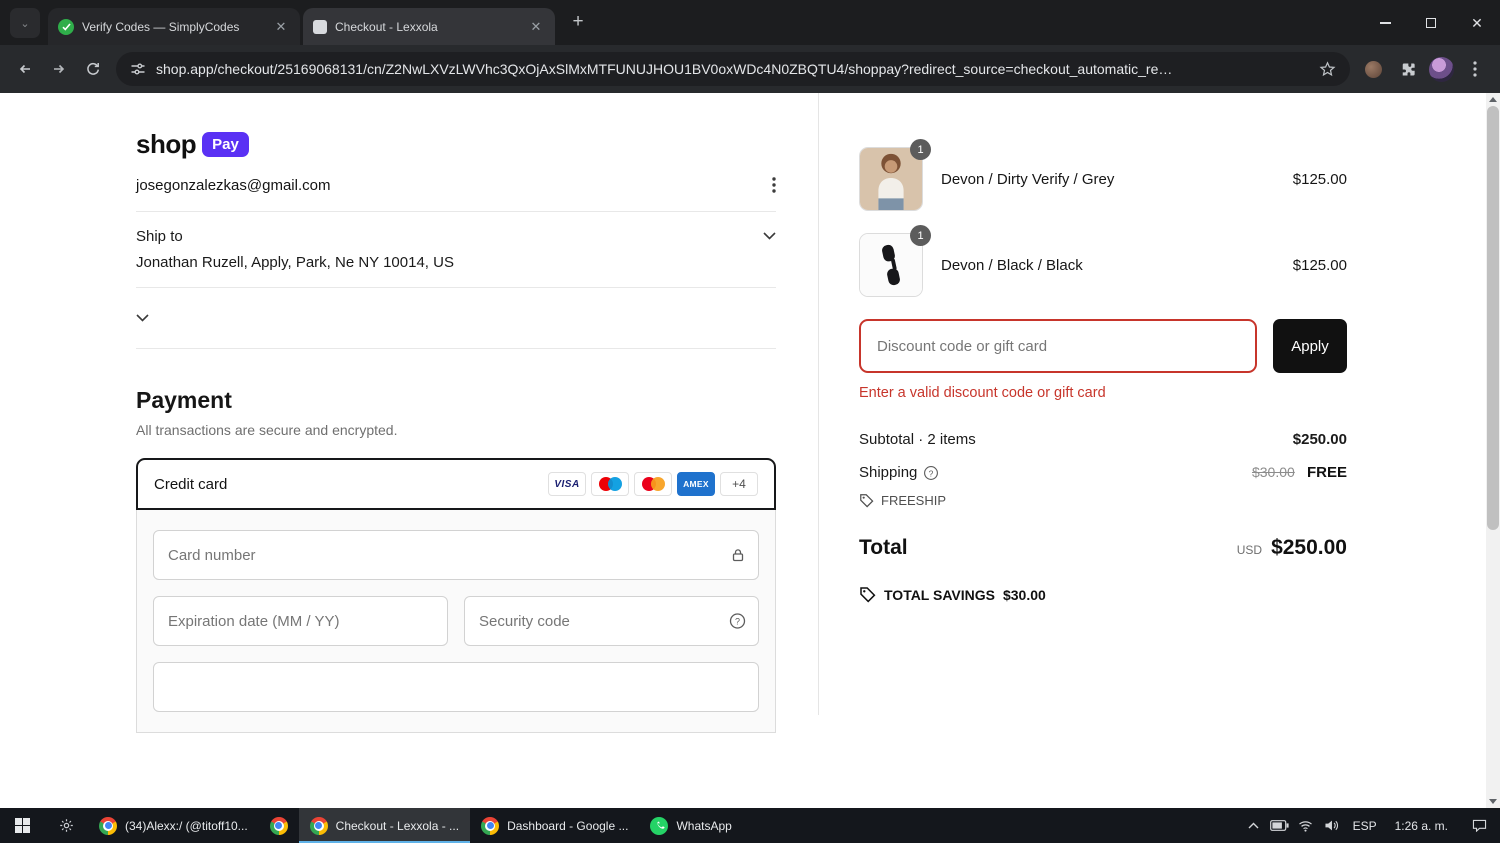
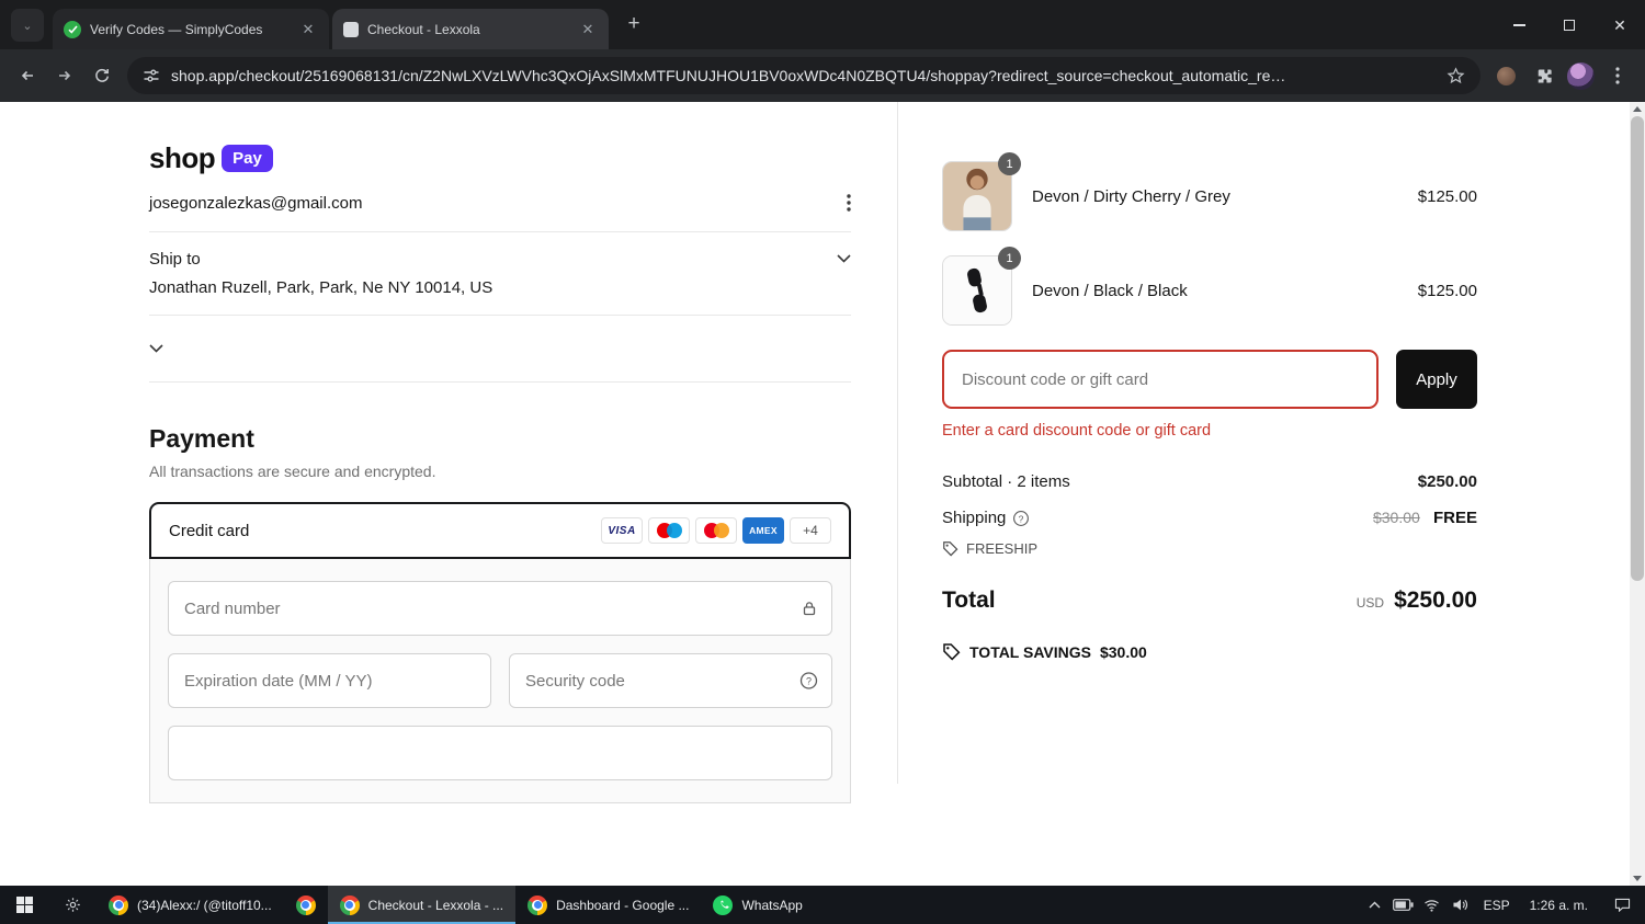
  ⌄
  Verify Codes — SimplyCodes
  ✕
  Checkout - Lexxola
  ✕
  +
  ✕
  shop.app/checkout/25169068131/cn/Z2NwLXVzLWVhc3QxOjAxSlMxMTFUNUJHOU1BV0oxWDc4N0ZBQTU4/shoppay?redirect_source=checkout_automatic_re…
  shop
  Pay
  josegonzalezkas@gmail.com
  Ship to
- Jonathan Ruzell, Apply, Park, Ne NY 10014, US
+ Jonathan Ruzell, Park, Park, Ne NY 10014, US
  Payment
  All transactions are secure and encrypted.
  Credit card
  VISA
  AMEX
  +4
  Card number
  Expiration date (MM / YY)
  Security code
  ?
  1
- Devon / Dirty Verify / Grey
+ Devon / Dirty Cherry / Grey
  $125.00
  1
  Devon / Black / Black
  $125.00
  Discount code or gift card
  Apply
- Enter a valid discount code or gift card
+ Enter a card discount code or gift card
  Subtotal · 2 items
  $250.00
  Shipping
  ?
  $30.00 FREE
  FREESHIP
  Total
  USD
  $250.00
  TOTAL SAVINGS
  $30.00
  (34)Alexx:/ (@titoff10...
  Checkout - Lexxola - ...
  Dashboard - Google ...
  WhatsApp
  ESP
  1:26 a. m.
